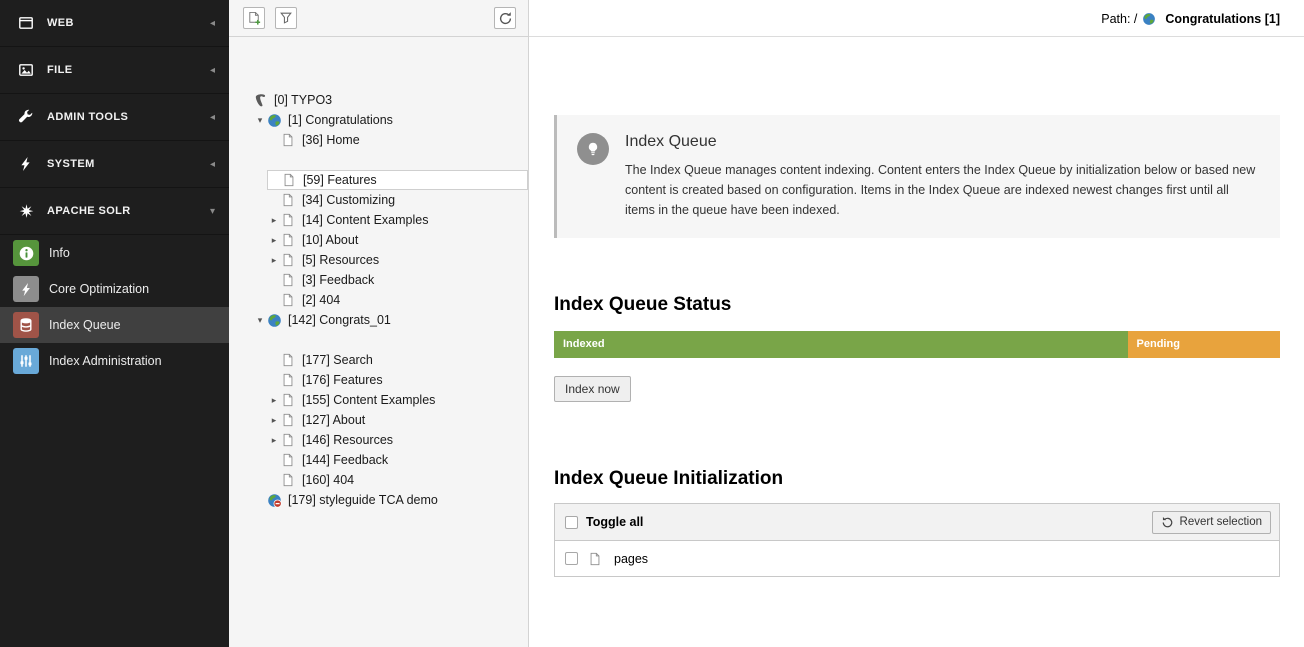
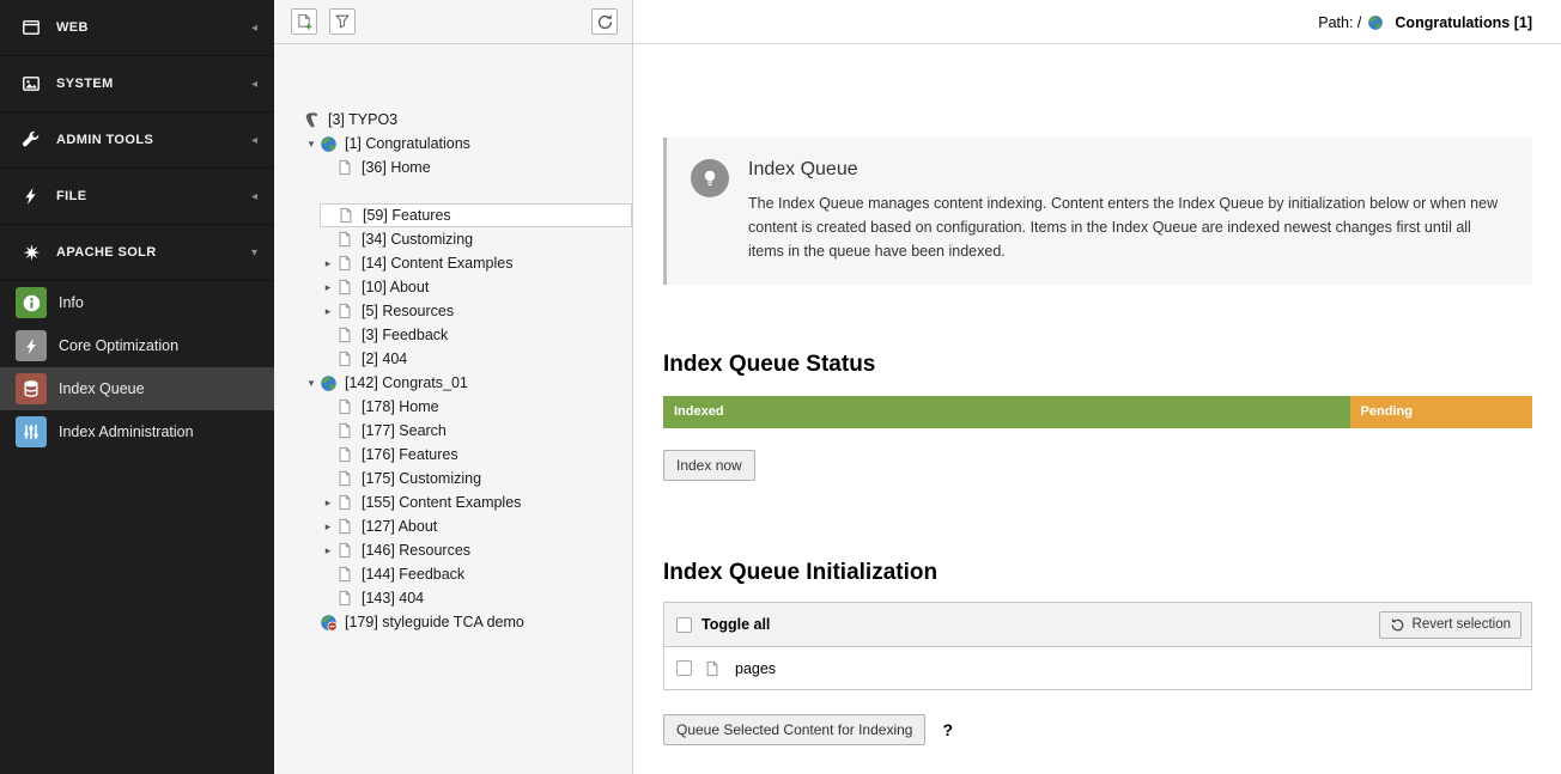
  WEB
  ◂
- FILE
+ SYSTEM
  ◂
  ADMIN TOOLS
  ◂
- SYSTEM
+ FILE
  ◂
  APACHE SOLR
  ▾
  Info
  Core Optimization
  Index Queue
  Index Administration
  Path: /
  Congratulations [1]
- [0] TYPO3
+ [3] TYPO3
  ▾
  [1] Congratulations
  [36] Home
  [59] Features
  [34] Customizing
  ▸
  [14] Content Examples
  ▸
  [10] About
  ▸
  [5] Resources
  [3] Feedback
  [2] 404
  ▾
  [142] Congrats_01
+ [178] Home
  [177] Search
  [176] Features
+ [175] Customizing
  ▸
  [155] Content Examples
  ▸
  [127] About
  ▸
  [146] Resources
  [144] Feedback
- [160] 404
+ [143] 404
  [179] styleguide TCA demo
  Index Queue
- The Index Queue manages content indexing. Content enters the Index Queue by initialization below or based new content is created based on configuration. Items in the Index Queue are indexed newest changes first until all items in the queue have been indexed.
+ The Index Queue manages content indexing. Content enters the Index Queue by initialization below or when new content is created based on configuration. Items in the Index Queue are indexed newest changes first until all items in the queue have been indexed.
  Index Queue Status
  Indexed
  Pending
  Index now
  Index Queue Initialization
  Toggle all
  Revert selection
  pages
+ Queue Selected Content for Indexing
+ ?
